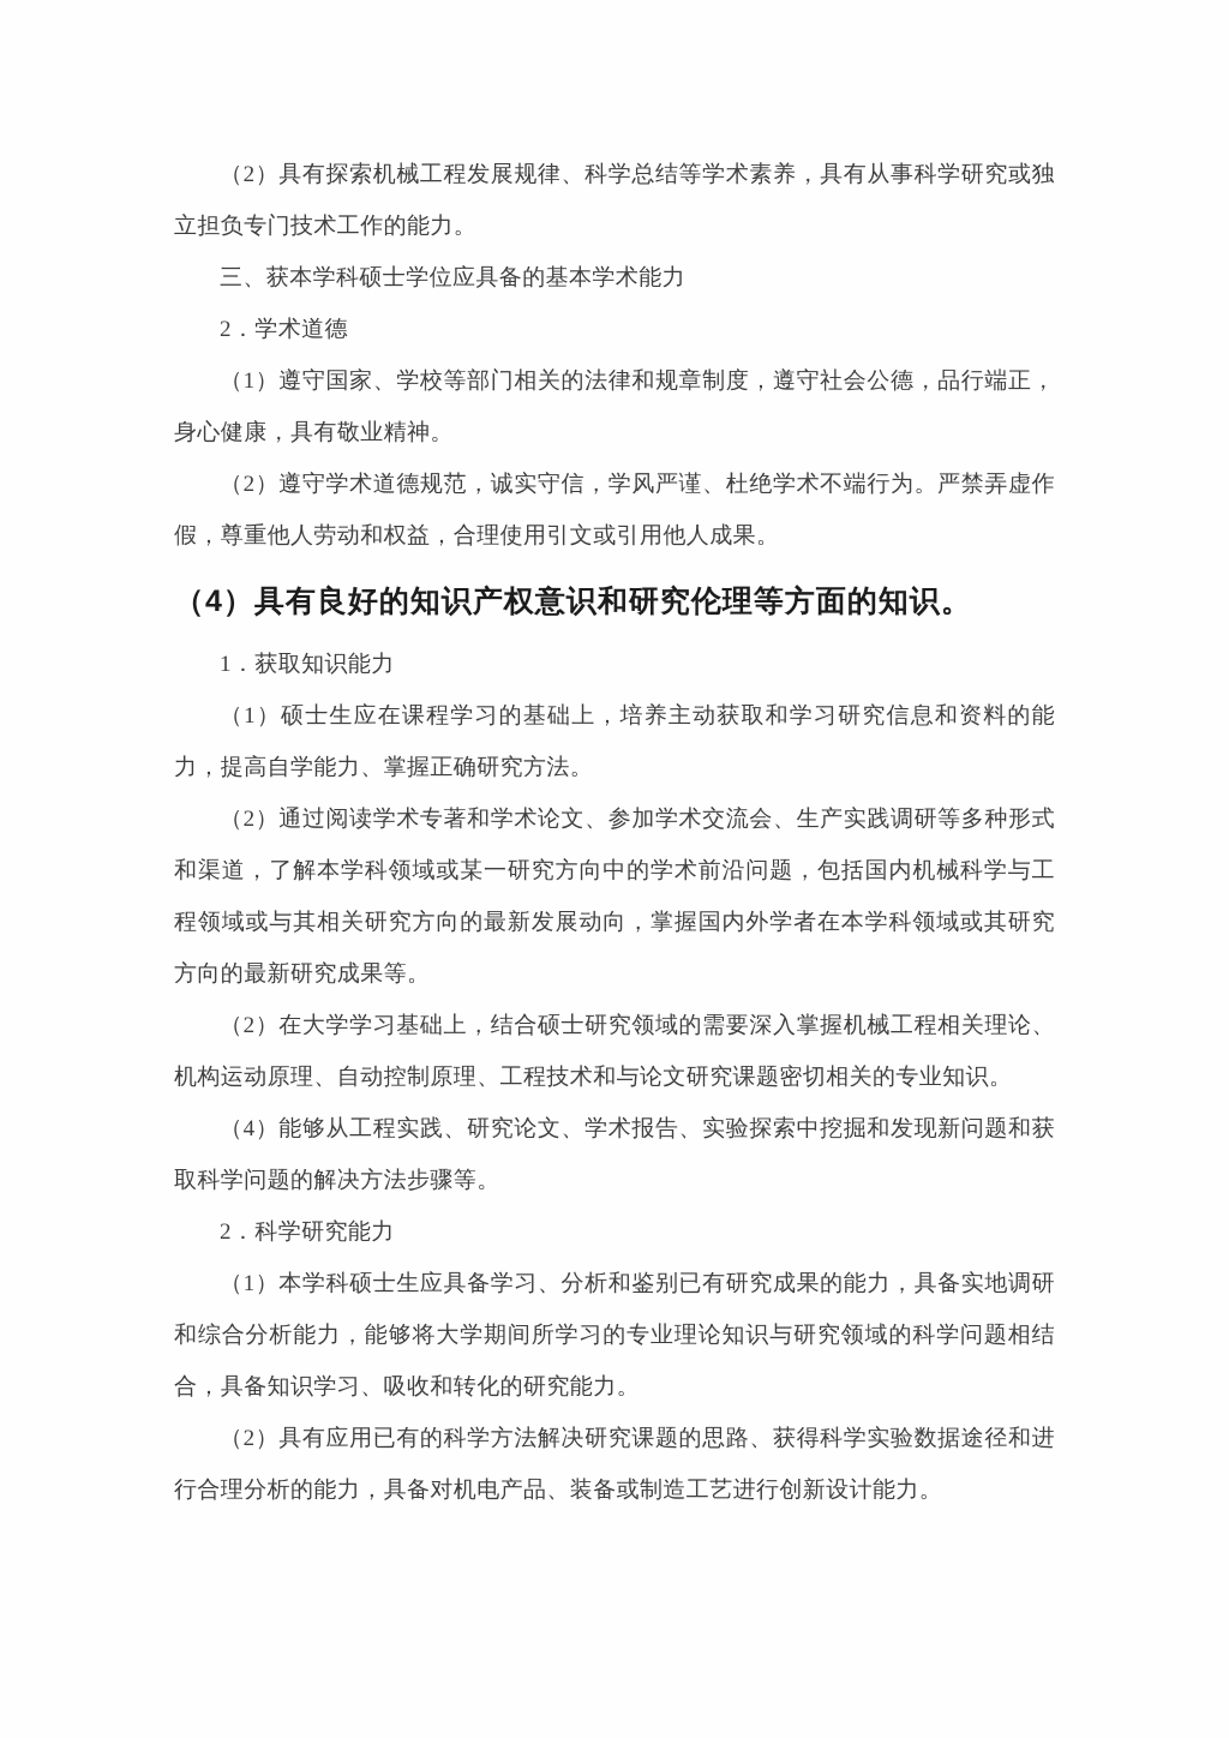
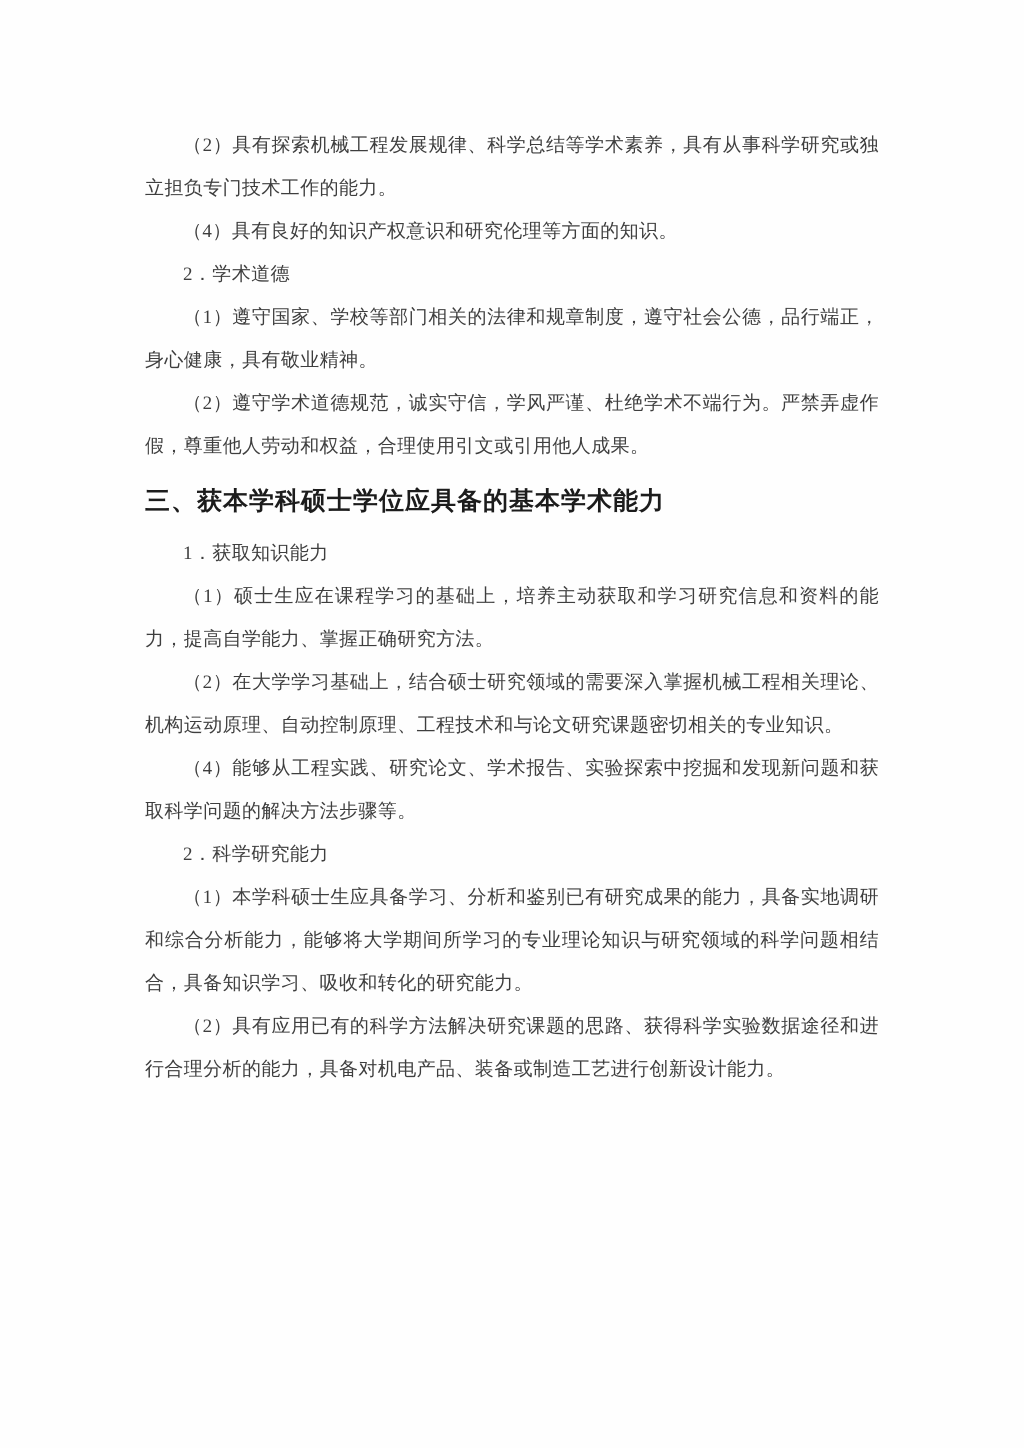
  （2）具有探索机械工程发展规律、科学总结等学术素养，具有从事科学研究或独立担负专门技术工作的能力。
- 三、获本学科硕士学位应具备的基本学术能力
+ （4）具有良好的知识产权意识和研究伦理等方面的知识。
  2．学术道德
  （1）遵守国家、学校等部门相关的法律和规章制度，遵守社会公德，品行端正，身心健康，具有敬业精神。
  （2）遵守学术道德规范，诚实守信，学风严谨、杜绝学术不端行为。严禁弄虚作假，尊重他人劳动和权益，合理使用引文或引用他人成果。
- （4）具有良好的知识产权意识和研究伦理等方面的知识。
+ 三、获本学科硕士学位应具备的基本学术能力
  1．获取知识能力
  （1）硕士生应在课程学习的基础上，培养主动获取和学习研究信息和资料的能力，提高自学能力、掌握正确研究方法。
- （2）通过阅读学术专著和学术论文、参加学术交流会、生产实践调研等多种形式和渠道，了解本学科领域或某一研究方向中的学术前沿问题，包括国内机械科学与工程领域或与其相关研究方向的最新发展动向，掌握国内外学者在本学科领域或其研究方向的最新研究成果等。
  （2）在大学学习基础上，结合硕士研究领域的需要深入掌握机械工程相关理论、机构运动原理、自动控制原理、工程技术和与论文研究课题密切相关的专业知识。
  （4）能够从工程实践、研究论文、学术报告、实验探索中挖掘和发现新问题和获取科学问题的解决方法步骤等。
  2．科学研究能力
  （1）本学科硕士生应具备学习、分析和鉴别已有研究成果的能力，具备实地调研和综合分析能力，能够将大学期间所学习的专业理论知识与研究领域的科学问题相结合，具备知识学习、吸收和转化的研究能力。
  （2）具有应用已有的科学方法解决研究课题的思路、获得科学实验数据途径和进行合理分析的能力，具备对机电产品、装备或制造工艺进行创新设计能力。
